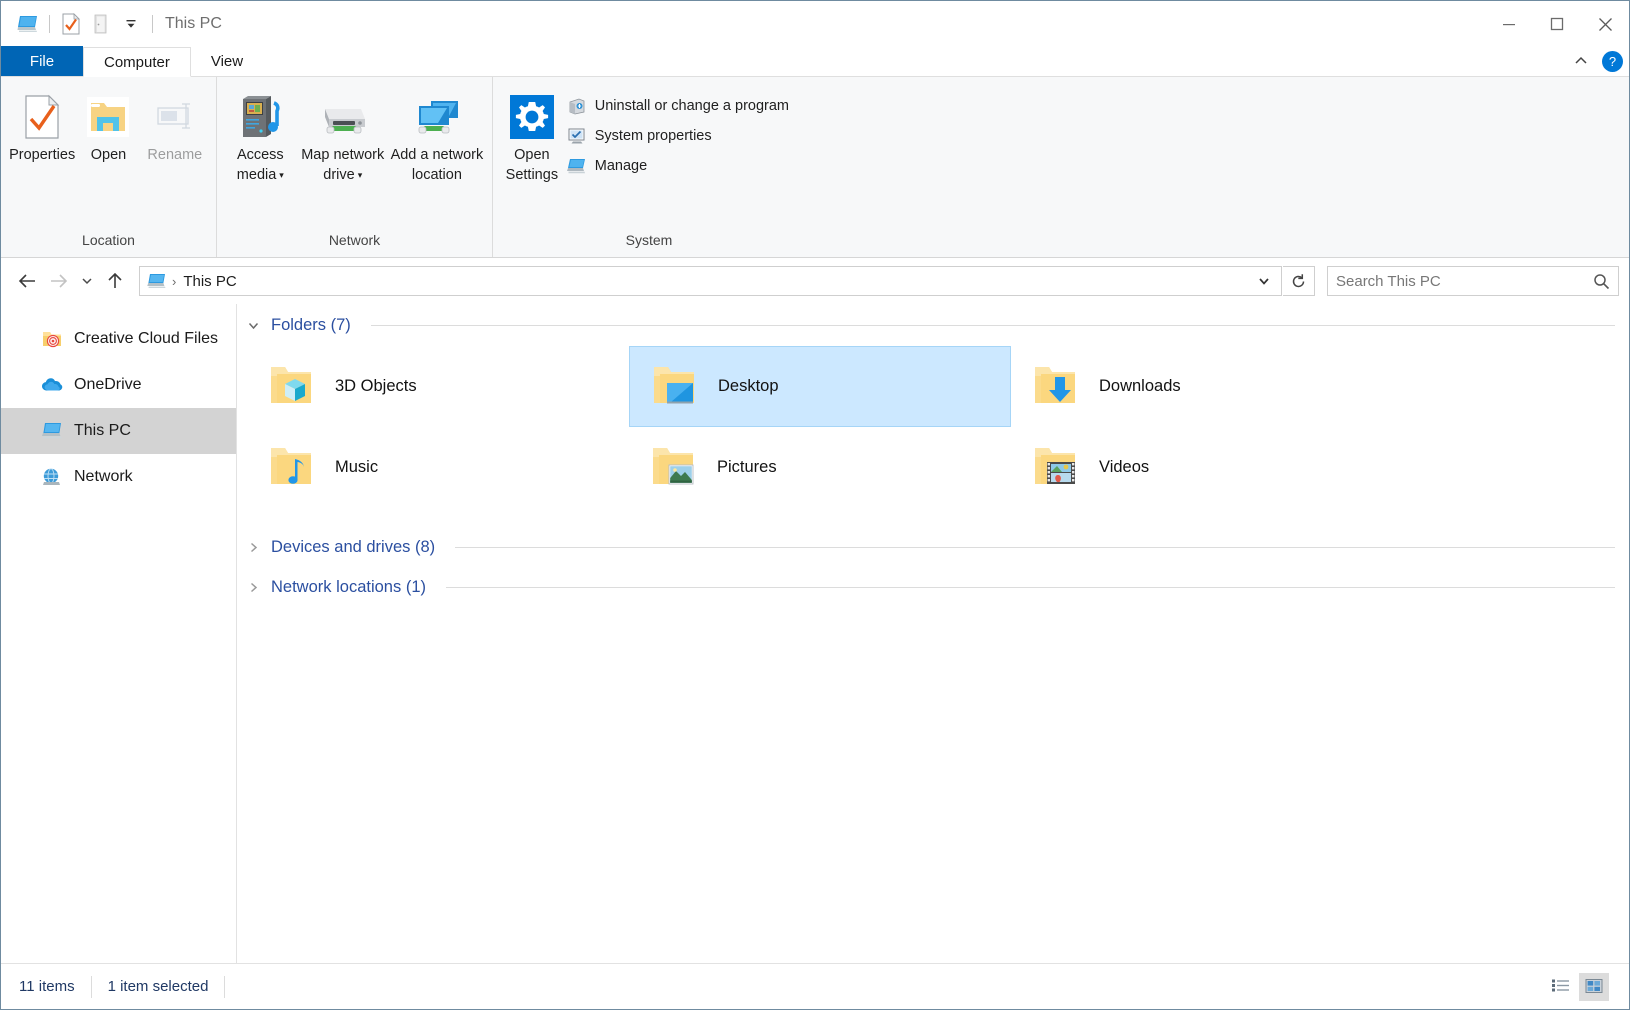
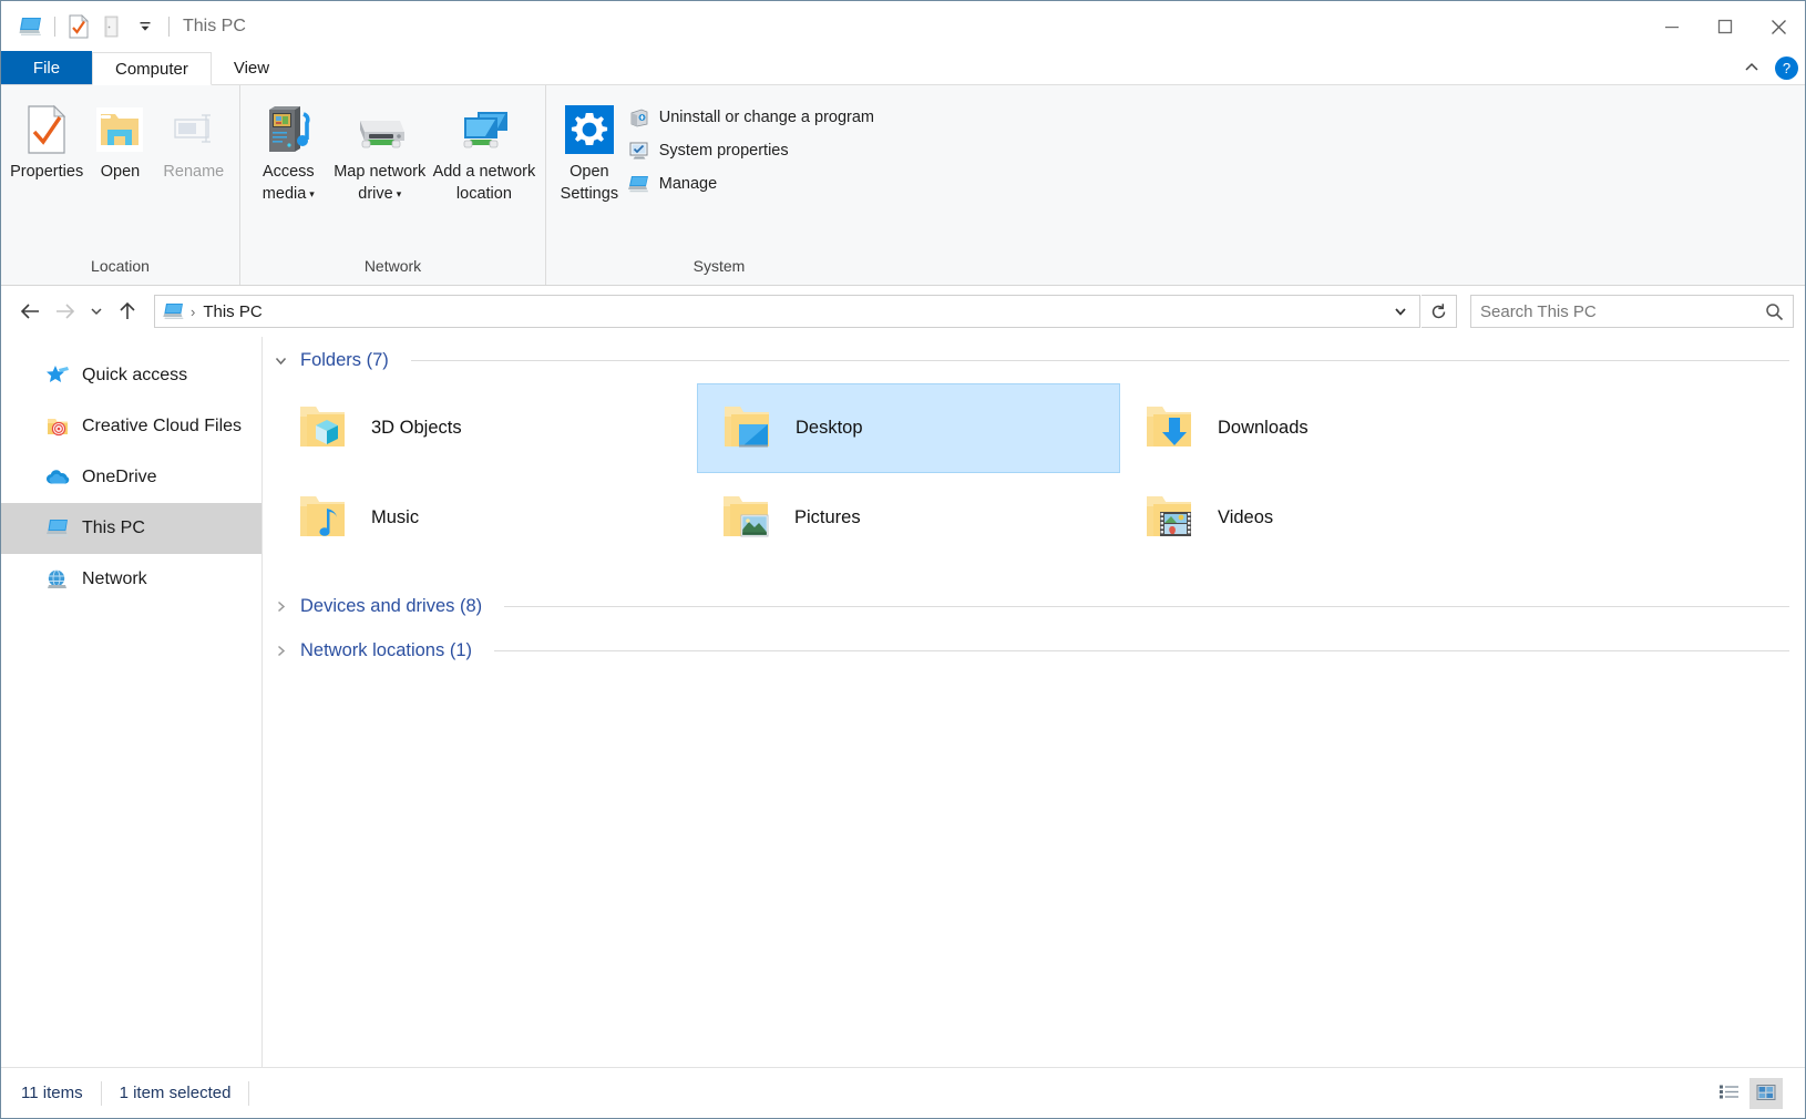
  This PC
  File
  Computer
  View
  ?
  Properties
  Open
  Rename
  Location
  Access media ▾
  Map network drive ▾
  Add a network location
  Network
  Open
  Settings
  Uninstall or change a program
  System properties
  Manage
  System
  ›
  This PC
  Search This PC
+ Quick access
  Creative Cloud Files
  OneDrive
  This PC
  Network
  Folders (7)
  3D Objects
  Desktop
  Downloads
  Music
  Pictures
  Videos
  Devices and drives (8)
  Network locations (1)
  11 items
  1 item selected
